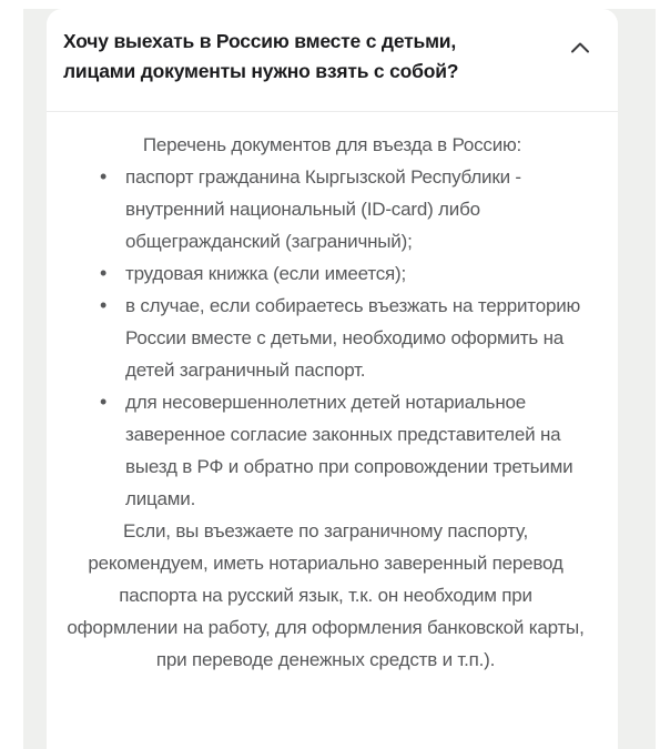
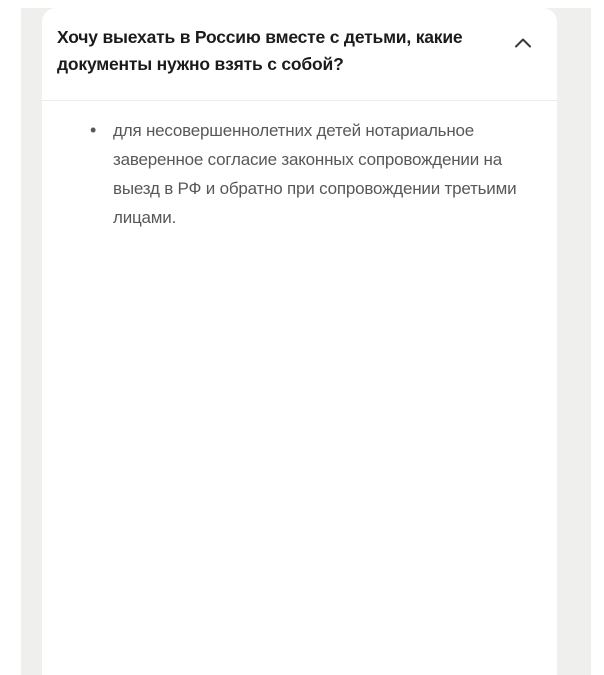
- Хочу выехать в Россию вместе с детьми, лицами документы нужно взять с собой?
+ Хочу выехать в Россию вместе с детьми, какие документы нужно взять с собой?
- Перечень документов для въезда в Россию:
- паспорт гражданина Кыргызской Республики - внутренний национальный (ID-card) либо общегражданский (заграничный);
- трудовая книжка (если имеется);
- в случае, если собираетесь въезжать на территорию России вместе с детьми, необходимо оформить на детей заграничный паспорт.
- для несовершеннолетних детей нотариальное заверенное согласие законных представителей на выезд в РФ и обратно при сопровождении третьими лицами.
+ для несовершеннолетних детей нотариальное заверенное согласие законных сопровождении на выезд в РФ и обратно при сопровождении третьими лицами.
- Если, вы въезжаете по заграничному паспорту, рекомендуем, иметь нотариально заверенный перевод паспорта на русский язык, т.к. он необходим при оформлении на работу, для оформления банковской карты, при переводе денежных средств и т.п.).
